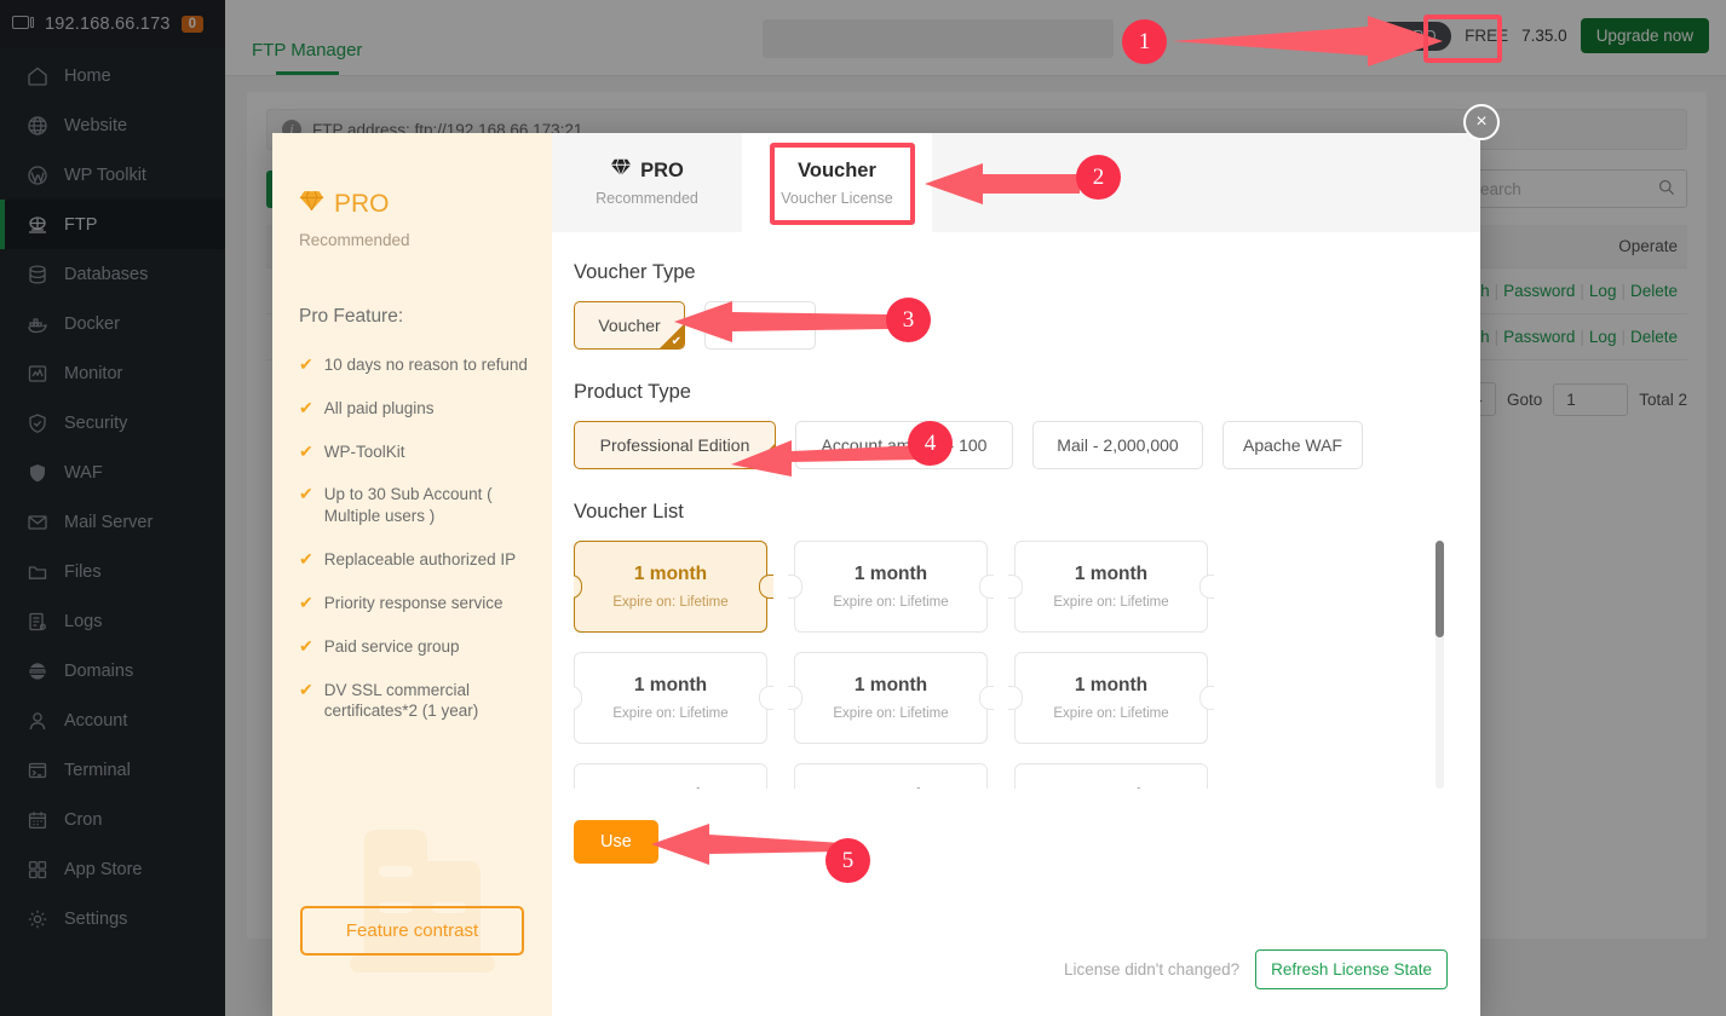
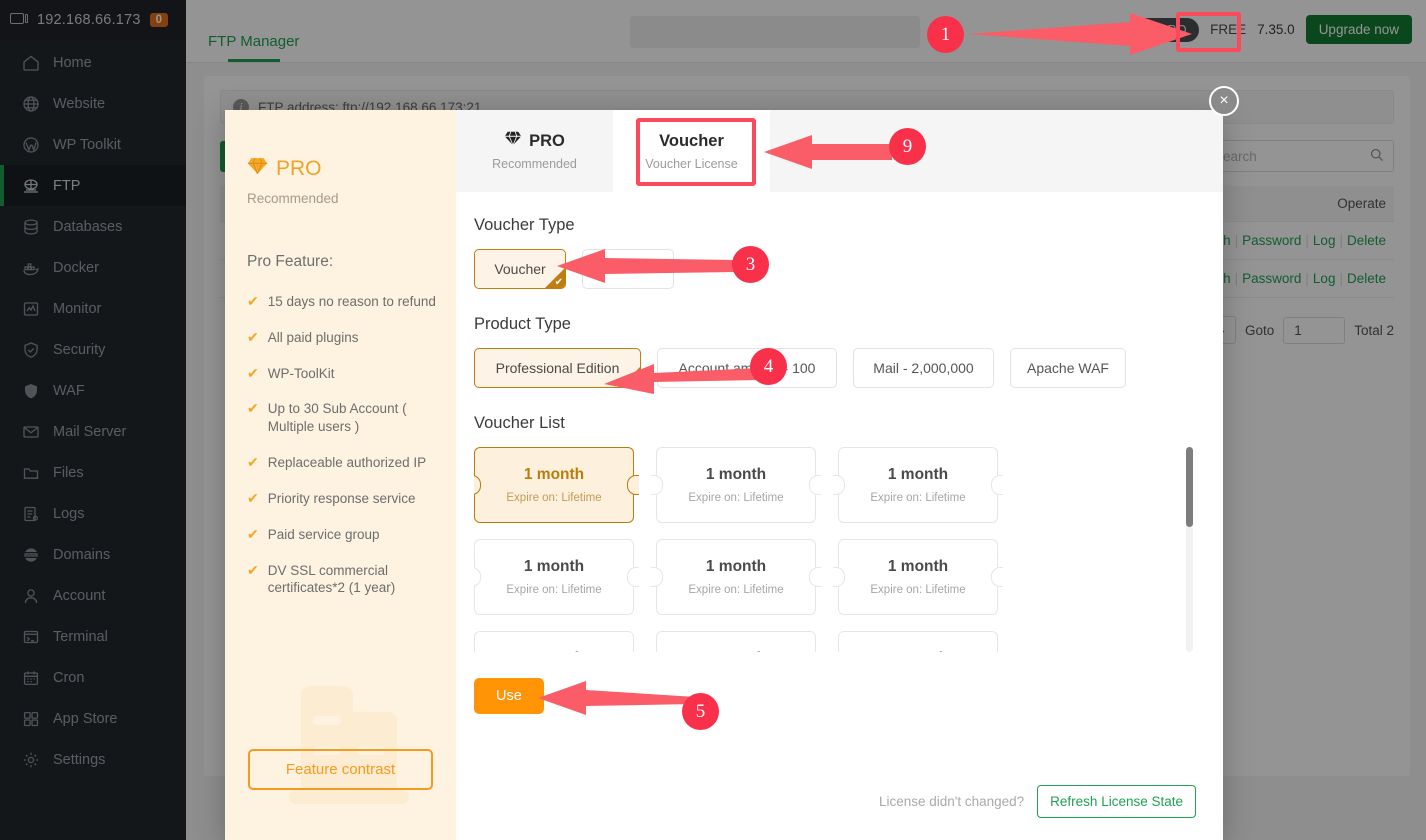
  192.168.66.173
  0
  Home
  Website
  WP Toolkit
  FTP
  Databases
  Docker
  Monitor
  Security
  WAF
  Mail Server
  Files
  Logs
  Domains
  Account
  Terminal
  Cron
  App Store
  Settings
  FTP Manager
  FREE
  7.35.0
  Upgrade now
  i
  FTP address: ftp://192.168.66.173:21
  earch
  Goto
  1
  Total 2
  ×
  PRO
  Recommended
  Pro Feature:
  ✔
- 10 days no reason to refund
+ 15 days no reason to refund
  ✔
  All paid plugins
  ✔
  WP-ToolKit
  ✔
  Up to 30 Sub Account ( Multiple users )
  ✔
  Replaceable authorized IP
  ✔
  Priority response service
  ✔
  Paid service group
  ✔
  DV SSL commercial certificates*2 (1 year)
  Feature contrast
  PRO
  Recommended
  Voucher
  Voucher License
  Voucher Type
  Voucher
  ✔
  Product Type
  Professional Edition
  Account am 100
  Mail - 2,000,000
  Apache WAF
  Voucher List
  1 month
  Expire on: Lifetime
  1 month
  Expire on: Lifetime
  1 month
  Expire on: Lifetime
  1 month
  Expire on: Lifetime
  1 month
  Expire on: Lifetime
  1 month
  Expire on: Lifetime
  Use
  License didn't changed?
  Refresh License State
  1
- 2
+ 9
  3
  4
  5
